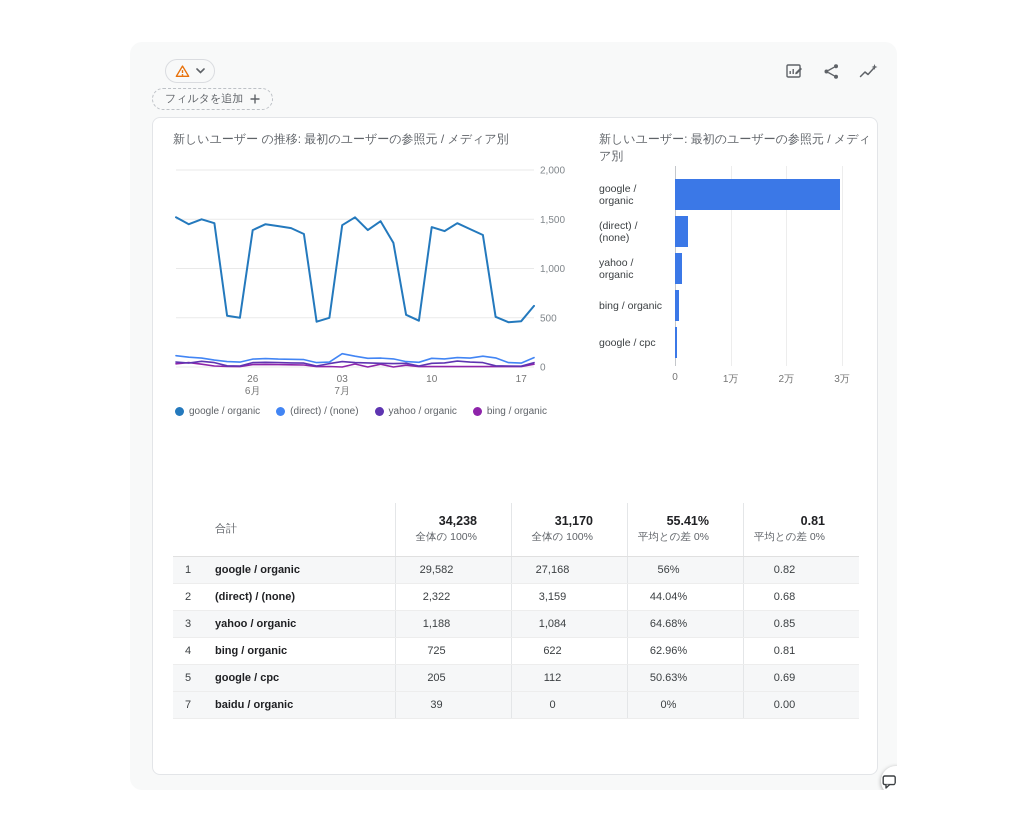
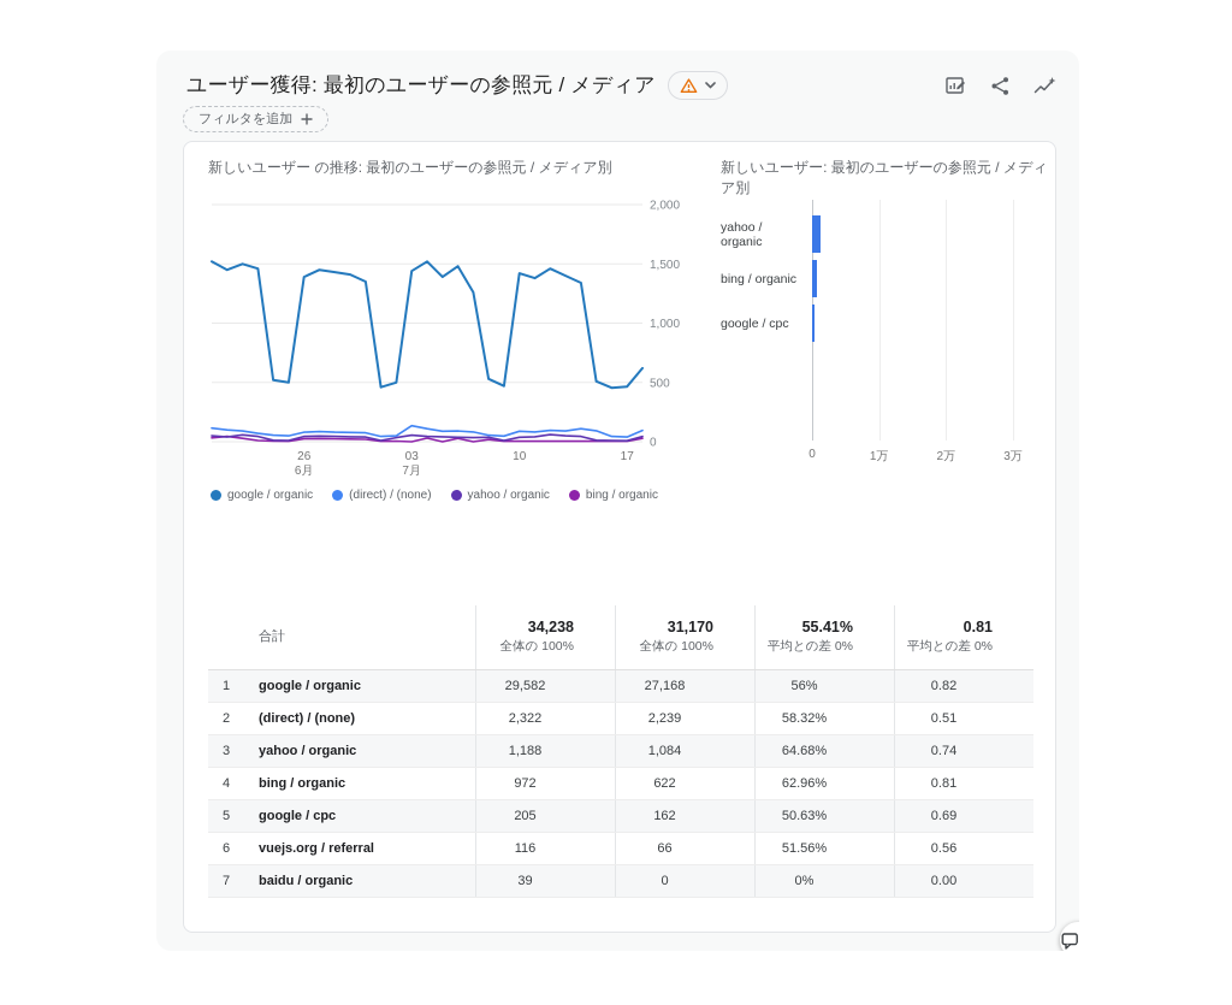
+ ユーザー獲得: 最初のユーザーの参照元 / メディア
  フィルタを追加
  新しいユーザー の推移: 最初のユーザーの参照元 / メディア別
  0
  500
  1,000
  1,500
  2,000
  26
  6月
  03
  7月
  10
  17
  google / organic
  (direct) / (none)
  yahoo / organic
  bing / organic
  新しいユーザー: 最初のユーザーの参照元 / メディア別
- google /
- organic
- (direct) /
- (none)
  yahoo / organic
  bing / organic
  google / cpc
  0
  1万
  2万
  3万
  合計
  34,238
  全体の 100%
  31,170
  全体の 100%
  55.41%
  平均との差 0%
  0.81
  平均との差 0%
  1
  google / organic
  29,582
  27,168
  56%
  0.82
  2
  (direct) / (none)
  2,322
- 3,159
+ 2,239
- 44.04%
+ 58.32%
- 0.68
+ 0.51
  3
  yahoo / organic
  1,188
  1,084
  64.68%
- 0.85
+ 0.74
  4
  bing / organic
- 725
+ 972
  622
  62.96%
  0.81
  5
  google / cpc
  205
- 112
+ 162
  50.63%
  0.69
+ 6
+ vuejs.org / referral
+ 116
+ 66
+ 51.56%
+ 0.56
  7
  baidu / organic
  39
  0
  0%
  0.00
